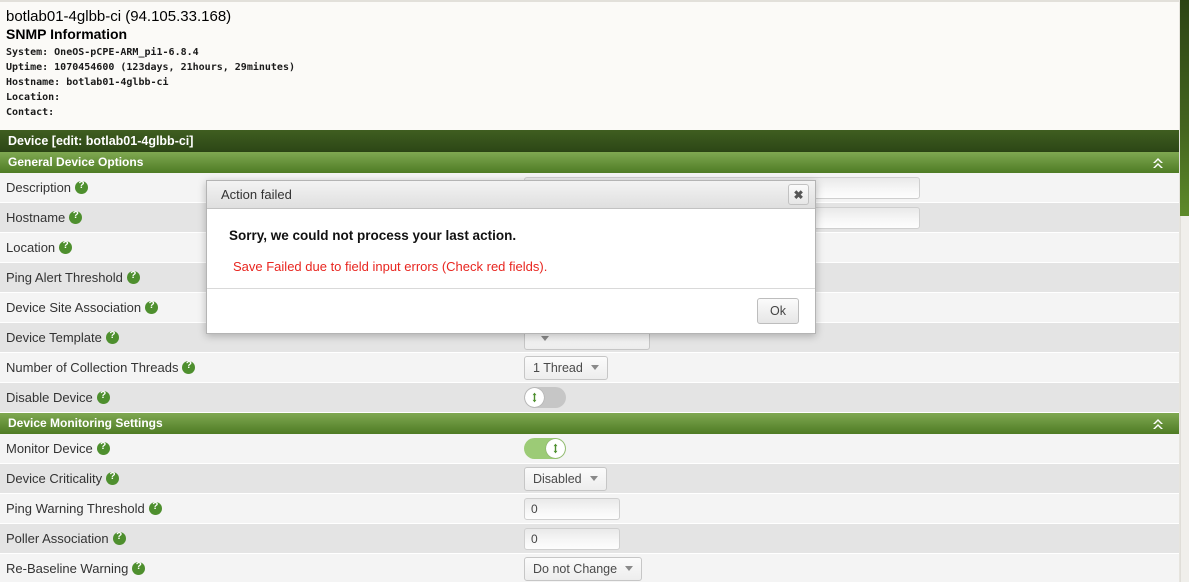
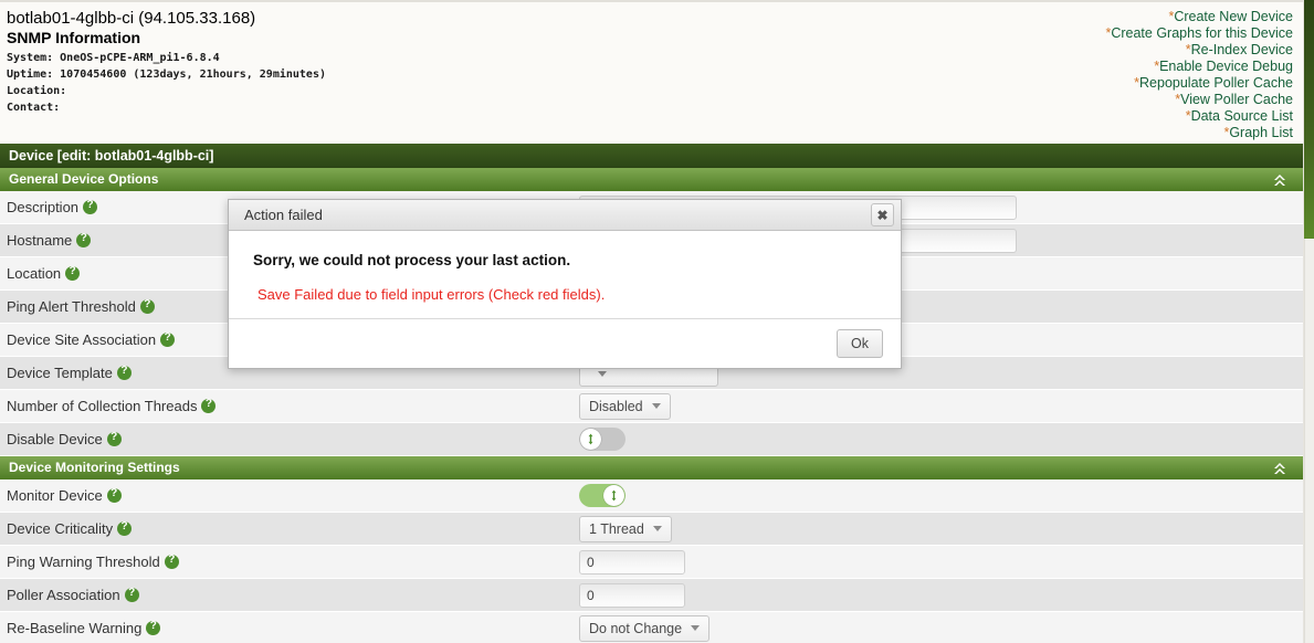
  botlab01-4glbb-ci (94.105.33.168)
  SNMP Information
  System: OneOS-pCPE-ARM_pi1-6.8.4
  Uptime: 1070454600 (123days, 21hours, 29minutes)
- Hostname: botlab01-4glbb-ci
  Location:
  Contact:
+ *Create New Device
+ *Create Graphs for this Device
+ *Re-Index Device
+ *Enable Device Debug
+ *Repopulate Poller Cache
+ *View Poller Cache
+ *Data Source List
+ *Graph List
  Device [edit: botlab01-4glbb-ci]
  General Device Options
  Description
  Hostname
  Location
  Ping Alert Threshold
  Device Site Association
  Device Template
  Number of Collection Threads
- 1 Thread
+ Disabled
  Disable Device
  Device Monitoring Settings
  Monitor Device
  Device Criticality
- Disabled
+ 1 Thread
  Ping Warning Threshold
  0
  Poller Association
  0
  Re-Baseline Warning
  Do not Change
  Action failed
  ✖
  Sorry, we could not process your last action.
  Save Failed due to field input errors (Check red fields).
  Ok
